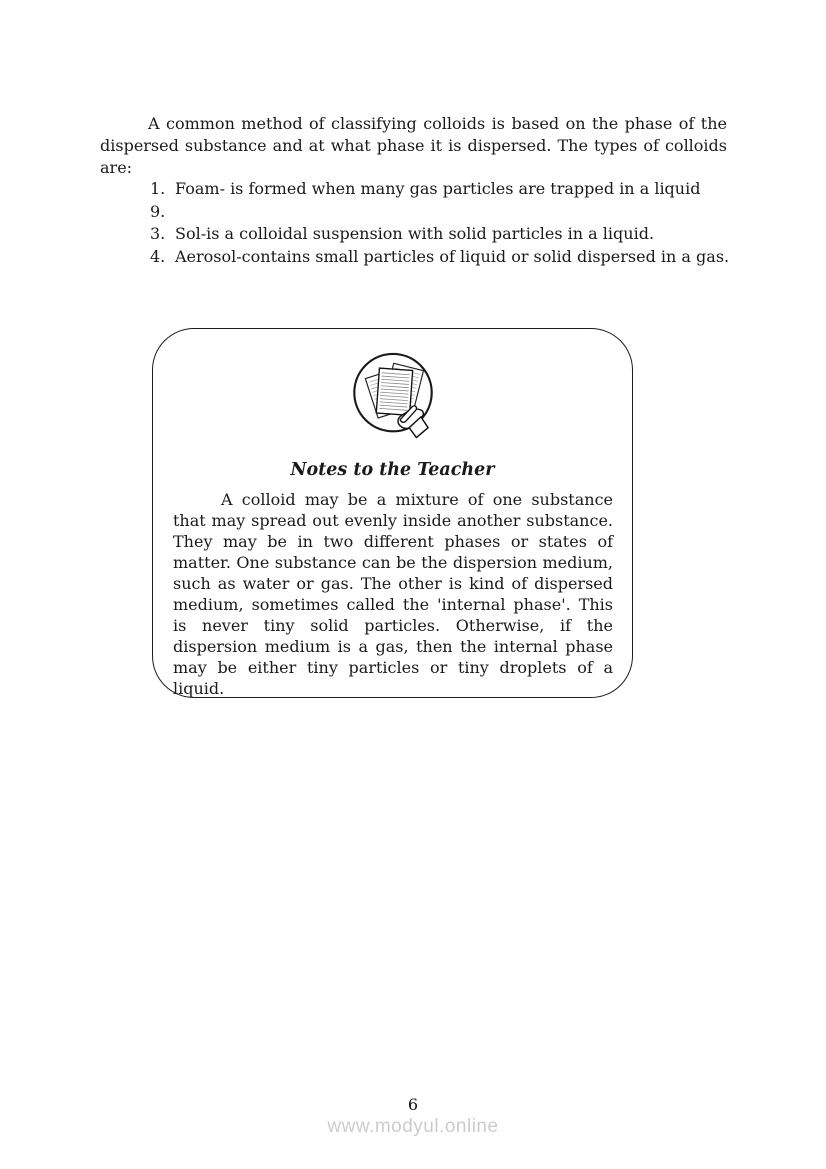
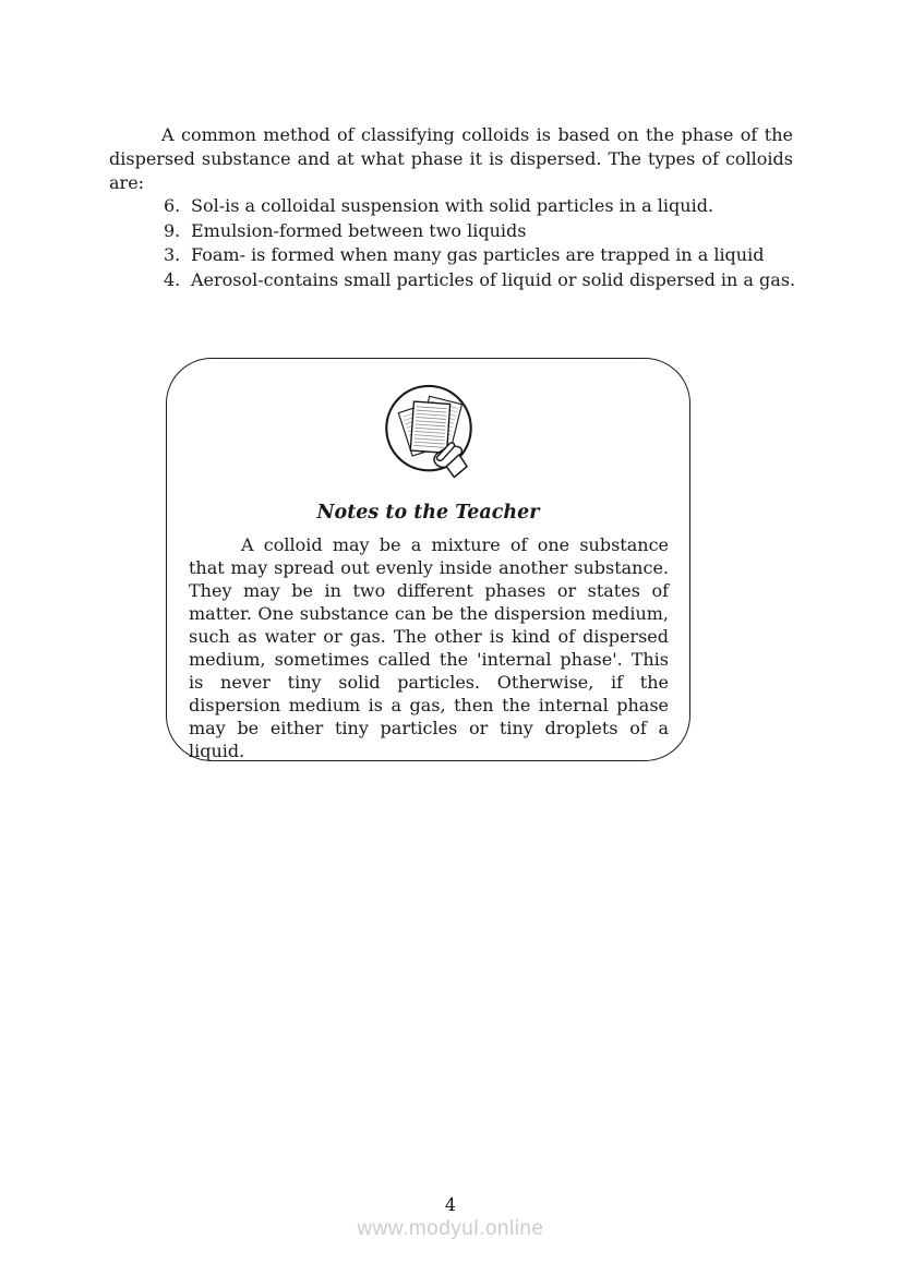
  A common method of classifying colloids is based on the phase of the dispersed substance and at what phase it is dispersed. The types of colloids are:
- 1.
+ 6.
- Foam- is formed when many gas particles are trapped in a liquid
+ Sol-is a colloidal suspension with solid particles in a liquid.
  9.
+ Emulsion-formed between two liquids
  3.
- Sol-is a colloidal suspension with solid particles in a liquid.
+ Foam- is formed when many gas particles are trapped in a liquid
  4.
  Aerosol-contains small particles of liquid or solid dispersed in a gas.
  Notes to the Teacher
  A colloid may be a mixture of one substance that may spread out evenly inside another substance. They may be in two different phases or states of matter. One substance can be the dispersion medium, such as water or gas. The other is kind of dispersed medium, sometimes called the 'internal phase'. This is never tiny solid particles. Otherwise, if the dispersion medium is a gas, then the internal phase may be either tiny particles or tiny droplets of a liquid.
- 6
+ 4
  www.modyul.online
